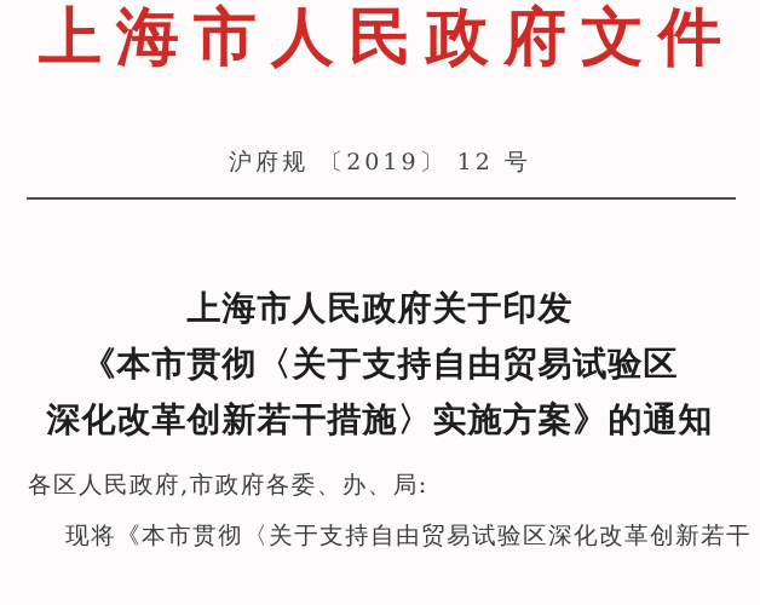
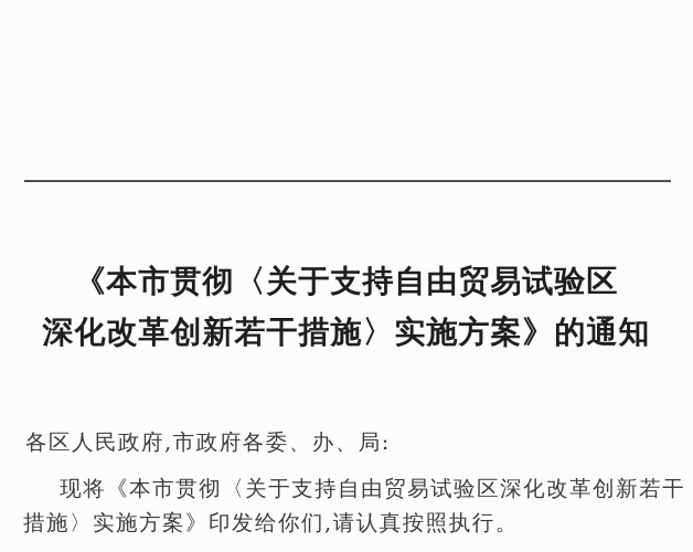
- 上海市人民政府文件
- 沪府规 〔2019〕 12 号
- 上海市人民政府关于印发
  《本市贯彻〈关于支持自由贸易试验区
  深化改革创新若干措施〉实施方案》的通知
  各区人民政府,市政府各委、办、局:
  现将《本市贯彻〈关于支持自由贸易试验区深化改革创新若干
+ 措施〉实施方案》印发给你们,请认真按照执行。
